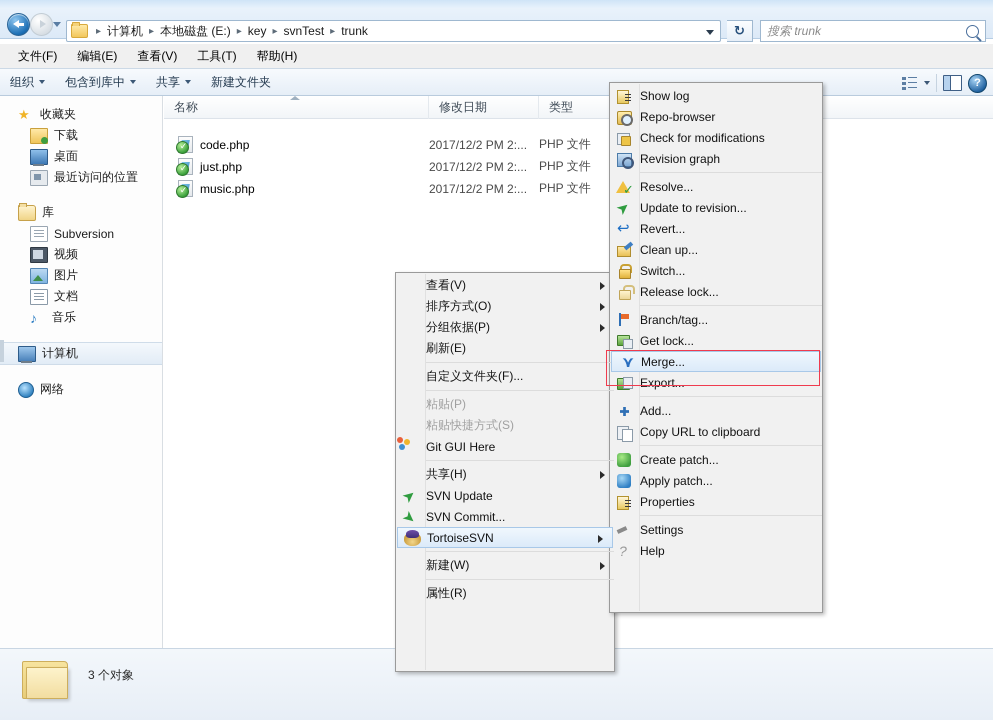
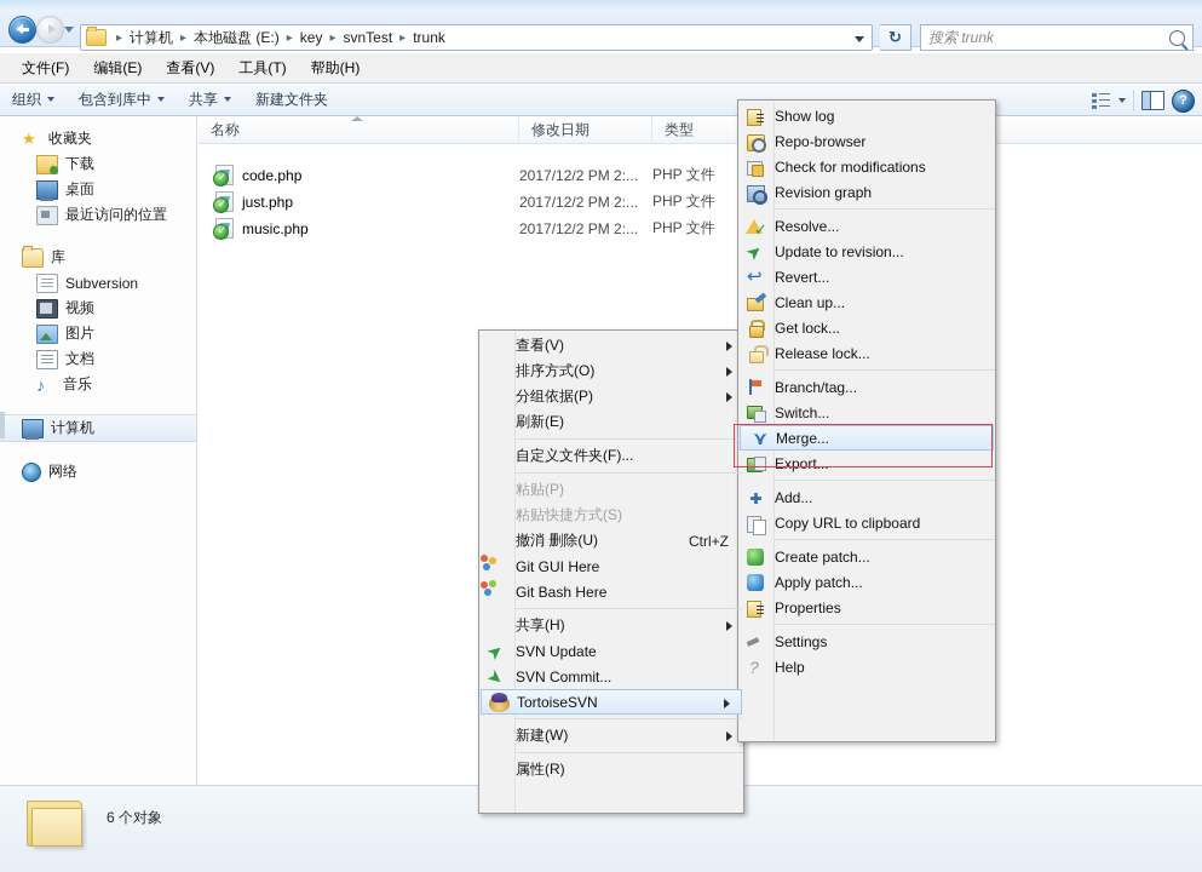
  ▸
  计算机
  ▸
  本地磁盘 (E:)
  ▸
  key
  ▸
  svnTest
  ▸
  trunk
  ↻
  搜索 trunk
  文件(F)
  编辑(E)
  查看(V)
  工具(T)
  帮助(H)
  组织
  包含到库中
  共享
  新建文件夹
  ?
  ★
  收藏夹
  下载
  桌面
  最近访问的位置
  库
  Subversion
  视频
  图片
  文档
  ♪
  音乐
  计算机
  网络
  名称
  修改日期
  类型
  ✓
  code.php
  2017/12/2 PM 2:...
  PHP 文件
  ✓
  just.php
  2017/12/2 PM 2:...
  PHP 文件
  ✓
  music.php
  2017/12/2 PM 2:...
  PHP 文件
- 3 个对象
+ 6 个对象
  查看(V)
  排序方式(O)
  分组依据(P)
  刷新(E)
  自定义文件夹(F)...
  粘贴(P)
  粘贴快捷方式(S)
+ 撤消 删除(U)
+ Ctrl+Z
  Git GUI Here
+ Git Bash Here
  共享(H)
  SVN Update
  SVN Commit...
  TortoiseSVN
  新建(W)
  属性(R)
  Show log
  Repo-browser
  Check for modifications
  Revision graph
  ✓
  Resolve...
  Update to revision...
  ↩
  Revert...
  Clean up...
- Switch...
+ Get lock...
  Release lock...
  Branch/tag...
- Get lock...
+ Switch...
  ⋎
  Merge...
  Export...
  Add...
  Copy URL to clipboard
  Create patch...
  Apply patch...
  Properties
  Settings
  ?
  Help
